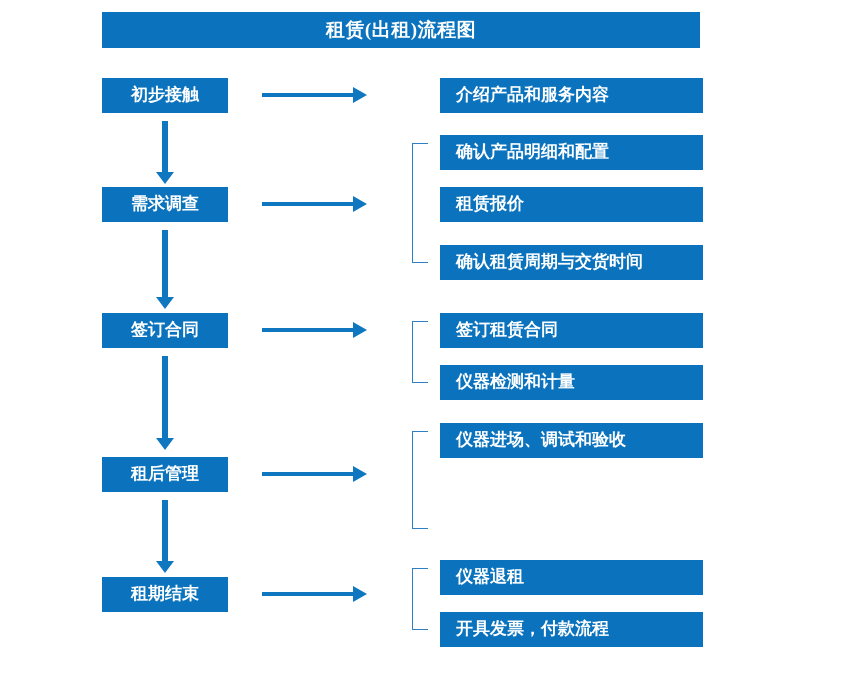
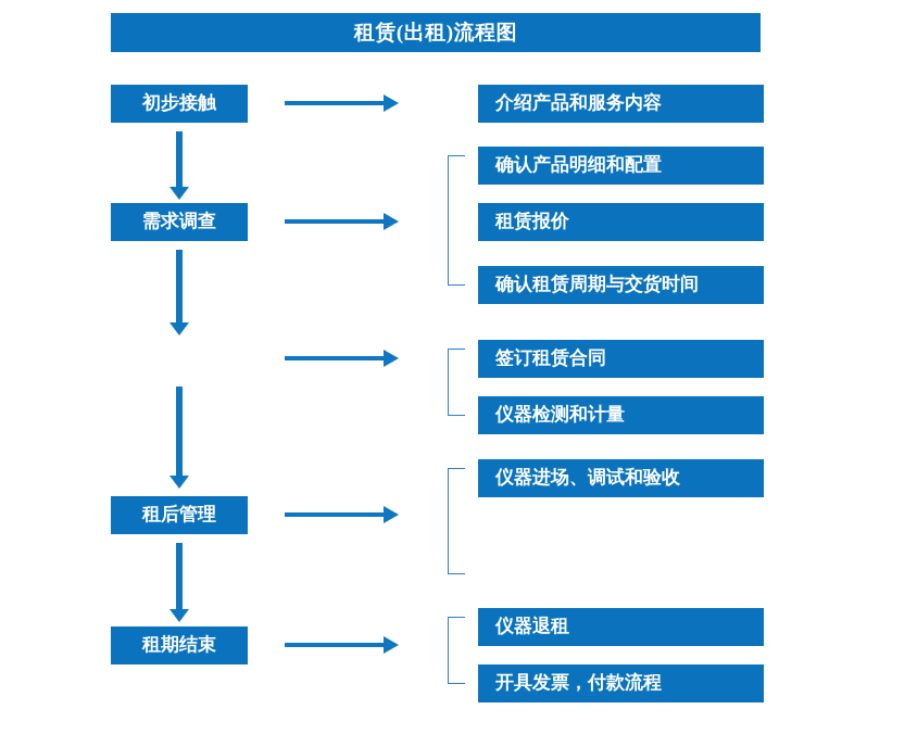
  租赁(出租)流程图
  初步接触
  需求调查
- 签订合同
  租后管理
  租期结束
  介绍产品和服务内容
  确认产品明细和配置
  租赁报价
  确认租赁周期与交货时间
  签订租赁合同
  仪器检测和计量
  仪器进场、调试和验收
  仪器退租
  开具发票，付款流程
